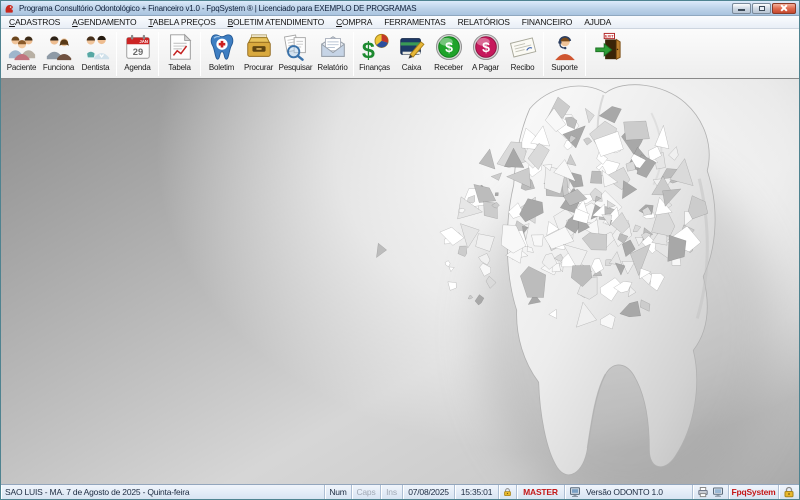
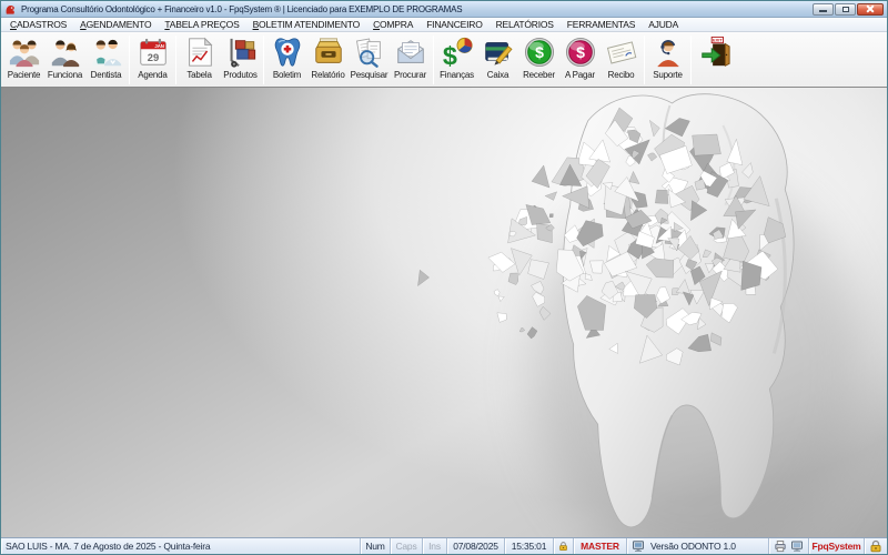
  Programa Consultório Odontológico + Financeiro v1.0 - FpqSystem ® | Licenciado para EXEMPLO DE PROGRAMAS
  CADASTROS
  AGENDAMENTO
  TABELA PREÇOS
  BOLETIM ATENDIMENTO
  COMPRA
- FERRAMENTAS
+ FINANCEIRO
  RELATÓRIOS
- FINANCEIRO
+ FERRAMENTAS
  AJUDA
  Paciente
  Funciona
  Dentista
  29
  Agenda
  Tabela
+ Produtos
  Boletim
- Procurar
+ Relatório
  Pesquisar
- Relatório
+ Procurar
  $
  Finanças
  Caixa
  $
  Receber
  $
  A Pagar
  Recibo
  Suporte
  SAO LUIS - MA. 7 de Agosto de 2025 - Quinta-feira
  Num
  Caps
  Ins
  07/08/2025
  15:35:01
  MASTER
  Versão ODONTO 1.0
  FpqSystem
